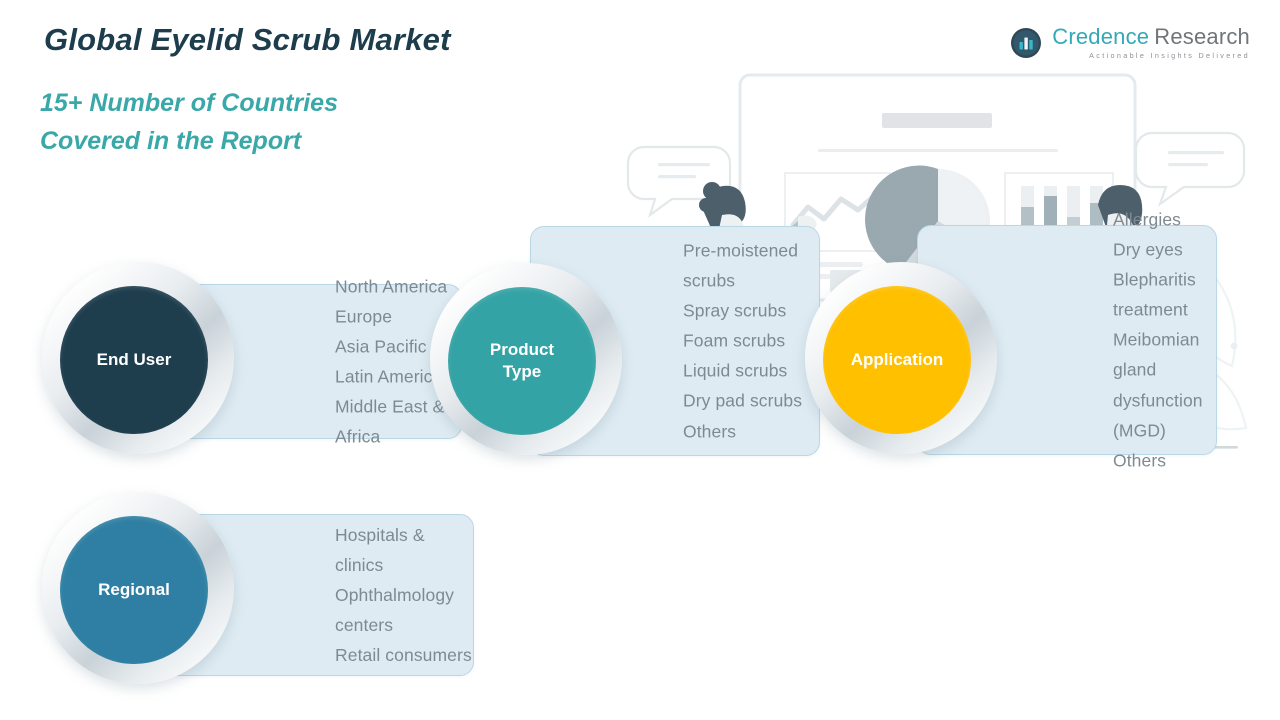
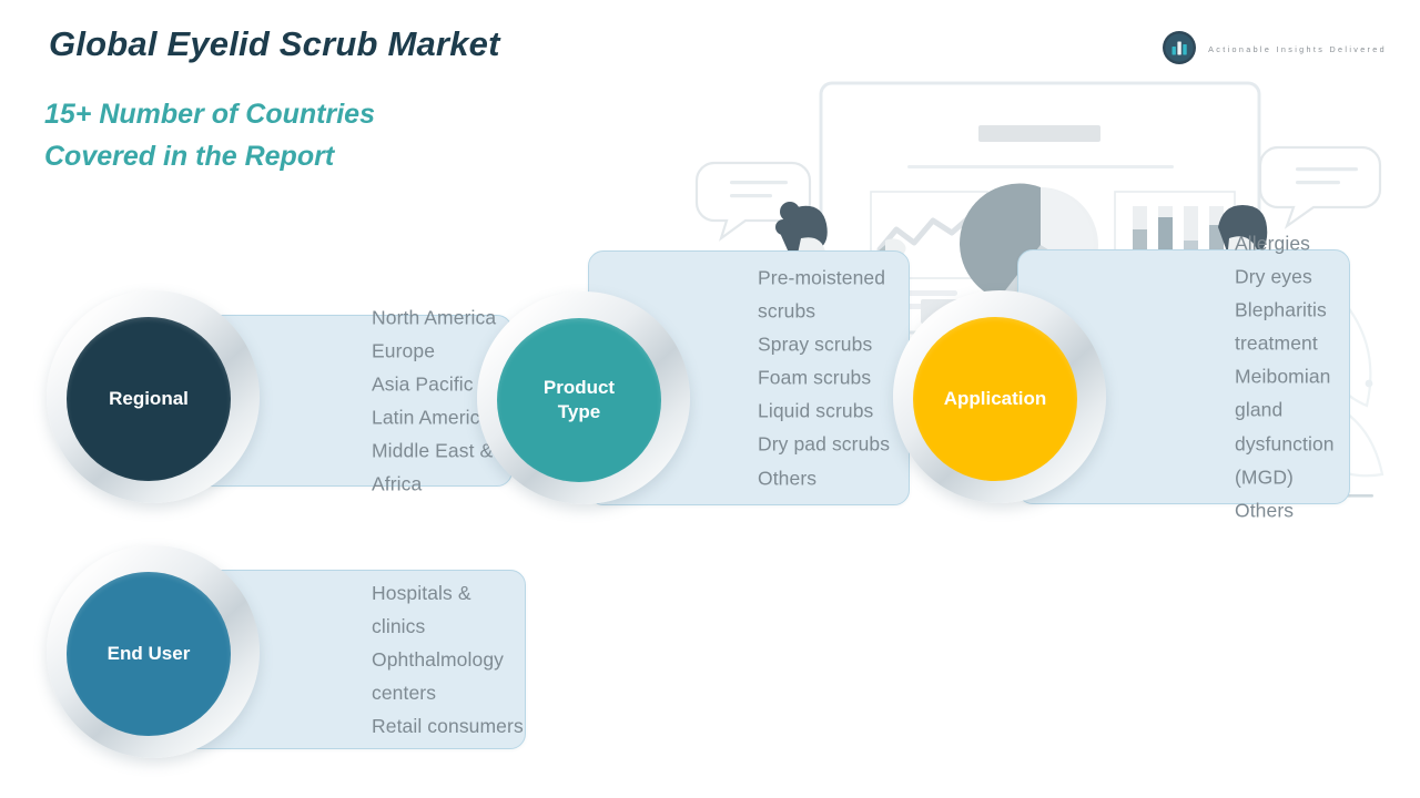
  Global Eyelid Scrub Market
  15+ Number of Countries
  Covered in the Report
- Credence Research
  Actionable Insights Delivered
  North America
  Europe
  Asia Pacific
  Latin Americ
  Middle East & Africa
- End User
+ Regional
  Pre-moistened scrubs
  Spray scrubs
  Foam scrubs
  Liquid scrubs
  Dry pad scrubs
  Others
  Product
  Type
  Allergies
  Dry eyes
  Blepharitis treatment
  Meibomian gland
  dysfunction (MGD)
  Others
  Application
  Hospitals & clinics
  Ophthalmology
  centers
  Retail consumers
- Regional
+ End User
